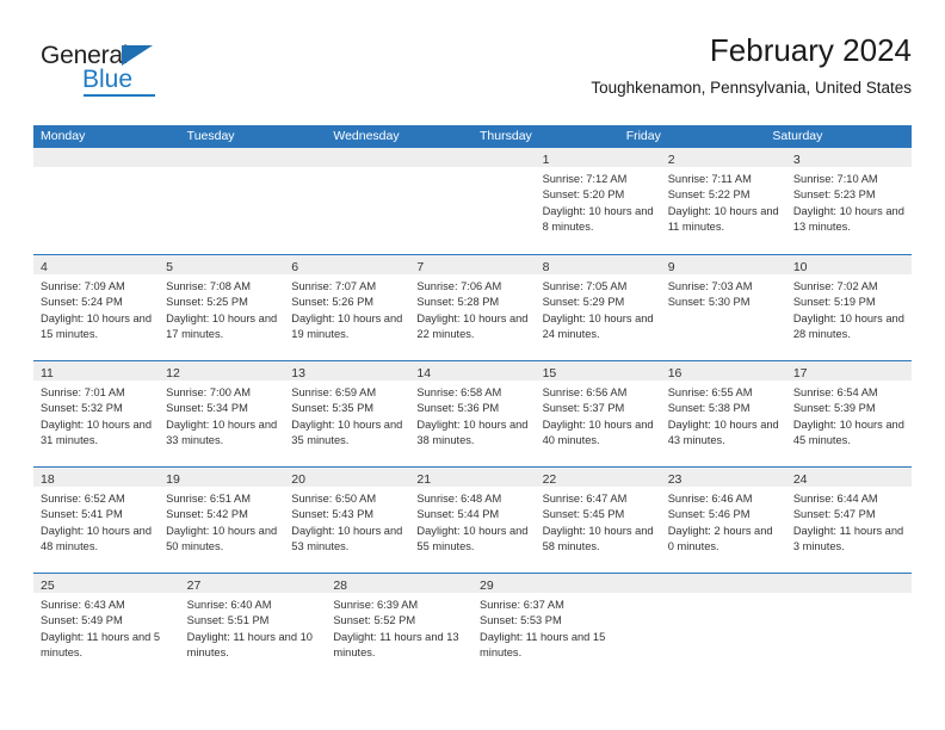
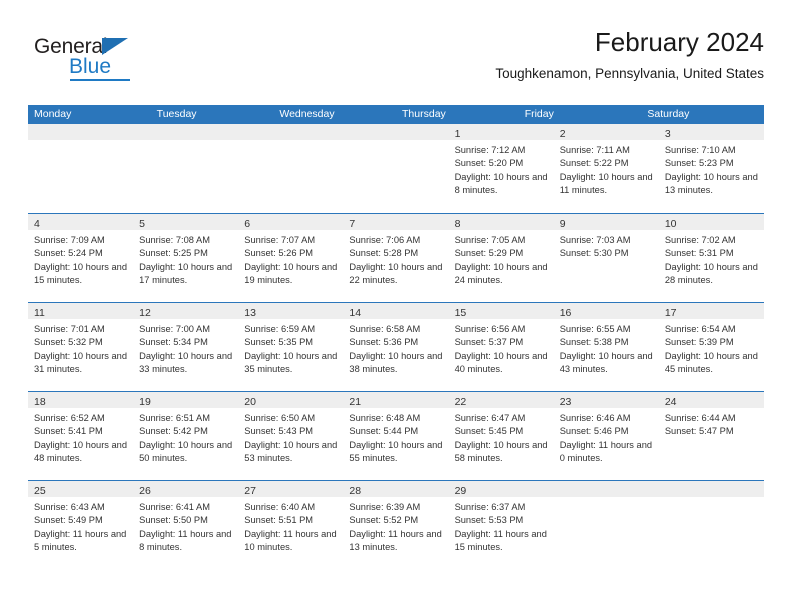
  General
  Blue
  February 2024
  Toughkenamon, Pennsylvania, United States
  Monday
  Tuesday
  Wednesday
  Thursday
  Friday
  Saturday
  1
  Sunrise: 7:12 AM
  Sunset: 5:20 PM
  Daylight: 10 hours and 8 minutes.
  2
  Sunrise: 7:11 AM
  Sunset: 5:22 PM
  Daylight: 10 hours and 11 minutes.
  3
  Sunrise: 7:10 AM
  Sunset: 5:23 PM
  Daylight: 10 hours and 13 minutes.
  4
  Sunrise: 7:09 AM
  Sunset: 5:24 PM
  Daylight: 10 hours and 15 minutes.
  5
  Sunrise: 7:08 AM
  Sunset: 5:25 PM
  Daylight: 10 hours and 17 minutes.
  6
  Sunrise: 7:07 AM
  Sunset: 5:26 PM
  Daylight: 10 hours and 19 minutes.
  7
  Sunrise: 7:06 AM
  Sunset: 5:28 PM
  Daylight: 10 hours and 22 minutes.
  8
  Sunrise: 7:05 AM
  Sunset: 5:29 PM
  Daylight: 10 hours and 24 minutes.
  9
  Sunrise: 7:03 AM
  Sunset: 5:30 PM
  10
  Sunrise: 7:02 AM
- Sunset: 5:19 PM
+ Sunset: 5:31 PM
  Daylight: 10 hours and 28 minutes.
  11
  Sunrise: 7:01 AM
  Sunset: 5:32 PM
  Daylight: 10 hours and 31 minutes.
  12
  Sunrise: 7:00 AM
  Sunset: 5:34 PM
  Daylight: 10 hours and 33 minutes.
  13
  Sunrise: 6:59 AM
  Sunset: 5:35 PM
  Daylight: 10 hours and 35 minutes.
  14
  Sunrise: 6:58 AM
  Sunset: 5:36 PM
  Daylight: 10 hours and 38 minutes.
  15
  Sunrise: 6:56 AM
  Sunset: 5:37 PM
  Daylight: 10 hours and 40 minutes.
  16
  Sunrise: 6:55 AM
  Sunset: 5:38 PM
  Daylight: 10 hours and 43 minutes.
  17
  Sunrise: 6:54 AM
  Sunset: 5:39 PM
  Daylight: 10 hours and 45 minutes.
  18
  Sunrise: 6:52 AM
  Sunset: 5:41 PM
  Daylight: 10 hours and 48 minutes.
  19
  Sunrise: 6:51 AM
  Sunset: 5:42 PM
  Daylight: 10 hours and 50 minutes.
  20
  Sunrise: 6:50 AM
  Sunset: 5:43 PM
  Daylight: 10 hours and 53 minutes.
  21
  Sunrise: 6:48 AM
  Sunset: 5:44 PM
  Daylight: 10 hours and 55 minutes.
  22
  Sunrise: 6:47 AM
  Sunset: 5:45 PM
  Daylight: 10 hours and 58 minutes.
  23
  Sunrise: 6:46 AM
  Sunset: 5:46 PM
- Daylight: 2 hours and 0 minutes.
+ Daylight: 11 hours and 0 minutes.
  24
  Sunrise: 6:44 AM
  Sunset: 5:47 PM
- Daylight: 11 hours and 3 minutes.
  25
  Sunrise: 6:43 AM
  Sunset: 5:49 PM
  Daylight: 11 hours and 5 minutes.
+ 26
+ Sunrise: 6:41 AM
+ Sunset: 5:50 PM
+ Daylight: 11 hours and 8 minutes.
  27
  Sunrise: 6:40 AM
  Sunset: 5:51 PM
  Daylight: 11 hours and 10 minutes.
  28
  Sunrise: 6:39 AM
  Sunset: 5:52 PM
  Daylight: 11 hours and 13 minutes.
  29
  Sunrise: 6:37 AM
  Sunset: 5:53 PM
  Daylight: 11 hours and 15 minutes.
